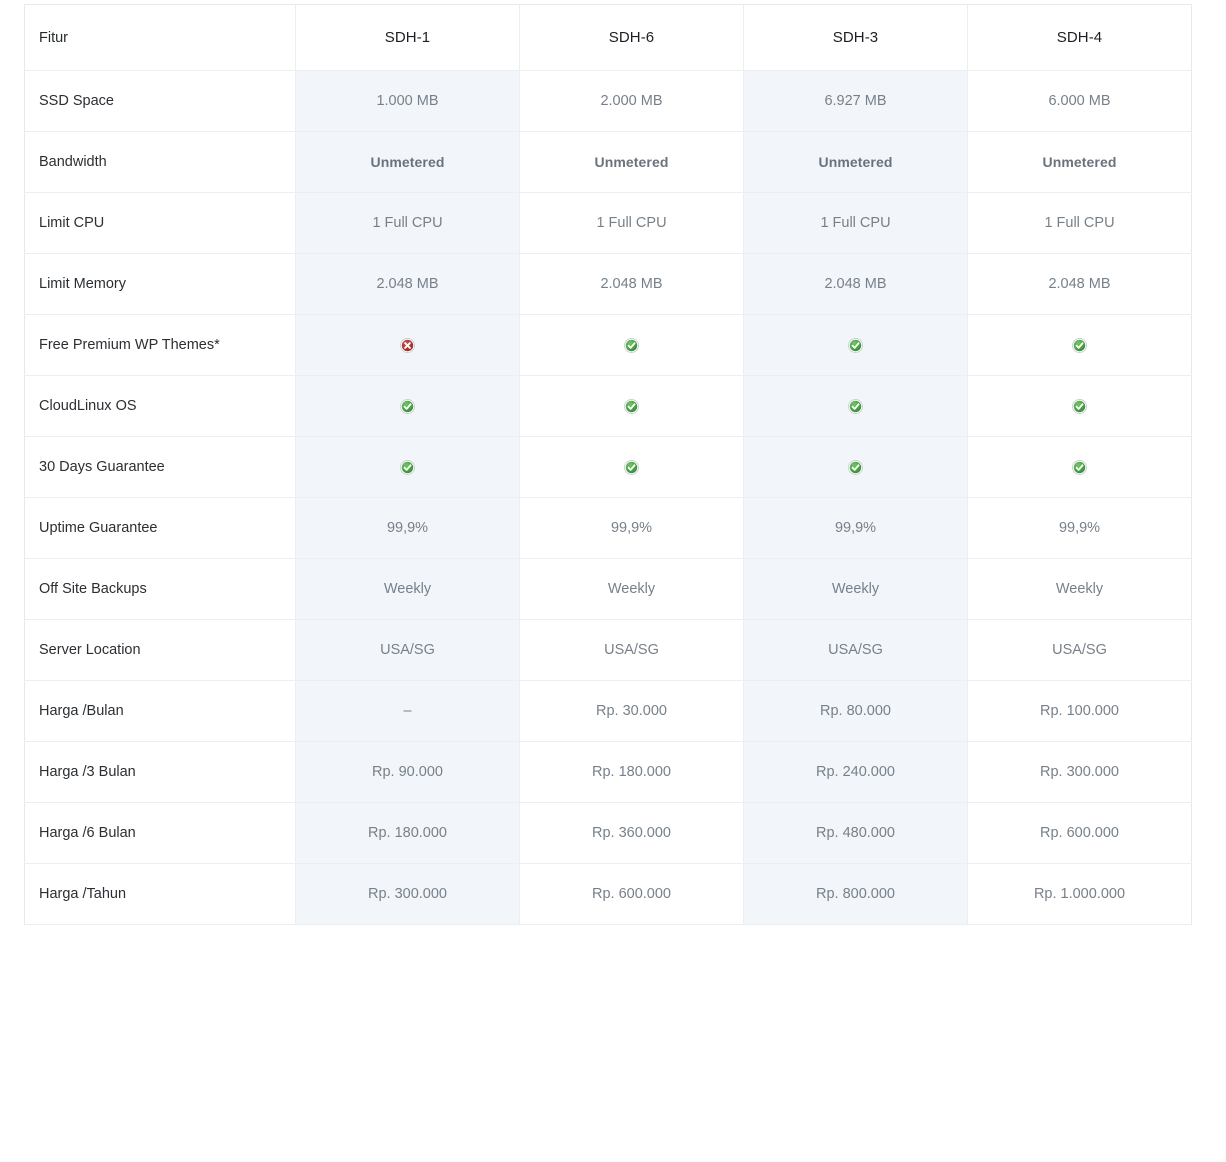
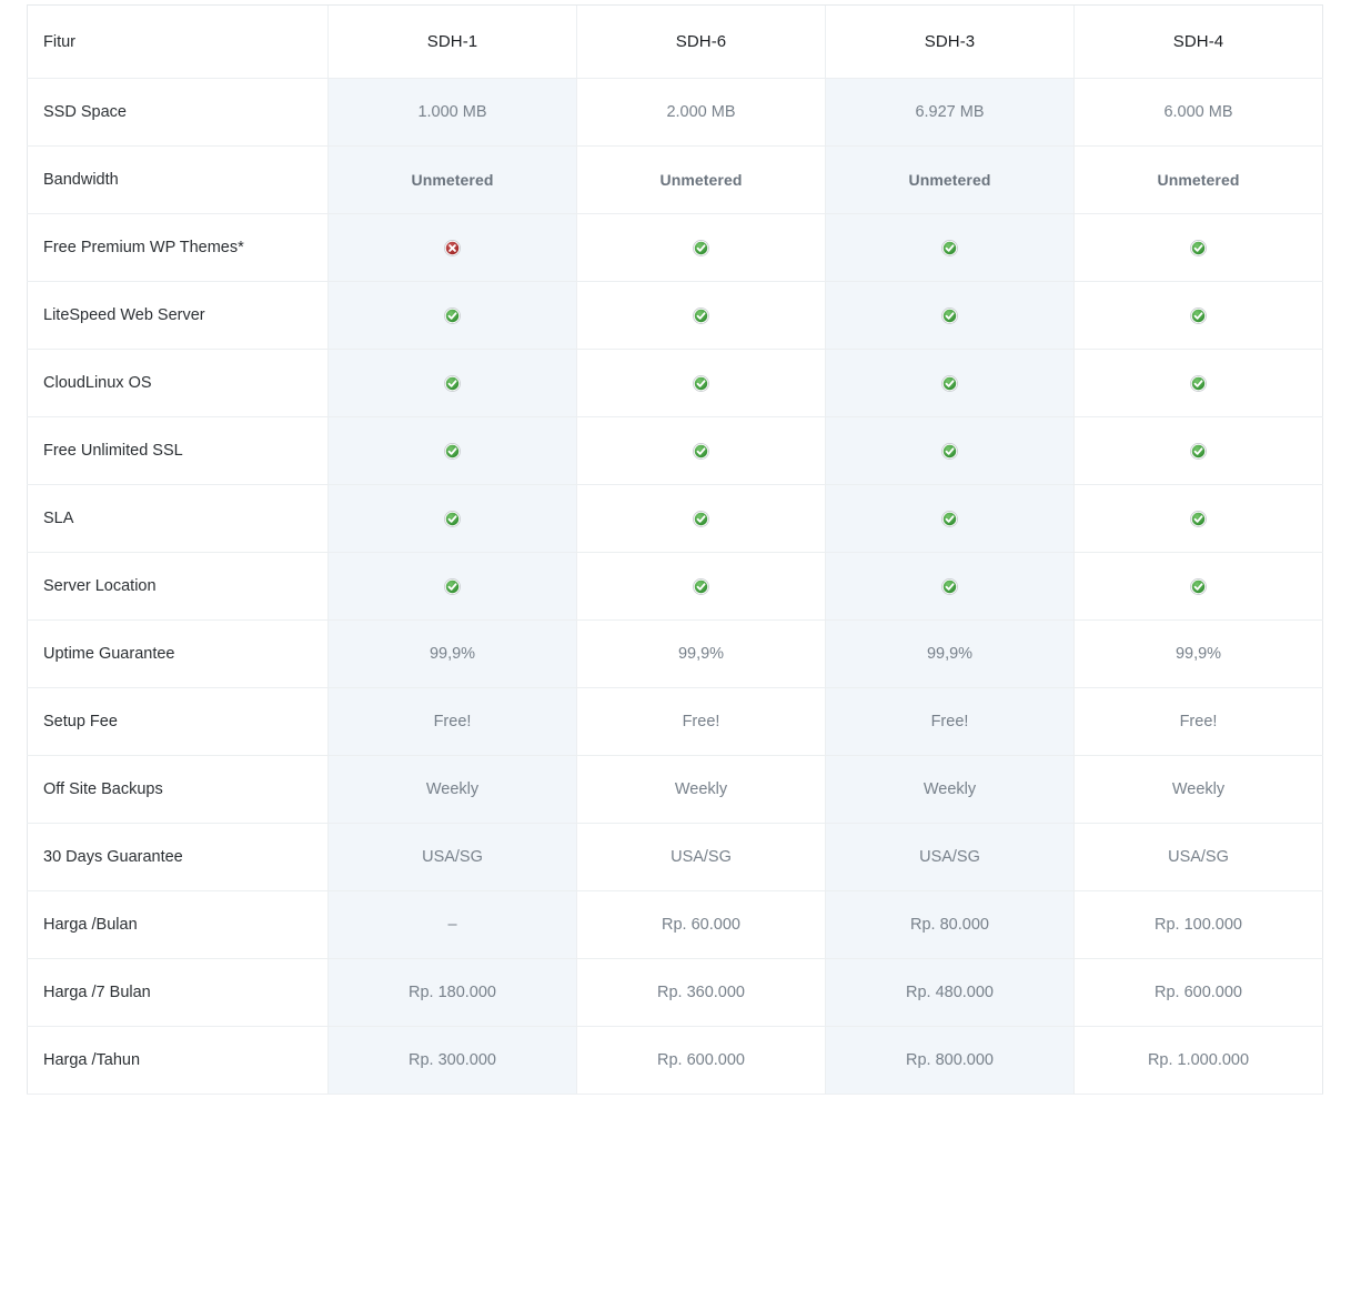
  Fitur	SDH-1	SDH-6	SDH-3	SDH-4
  SSD Space	1.000 MB	2.000 MB	6.927 MB	6.000 MB
  Bandwidth	Unmetered	Unmetered	Unmetered	Unmetered
- Limit CPU	1 Full CPU	1 Full CPU	1 Full CPU	1 Full CPU
- Limit Memory	2.048 MB	2.048 MB	2.048 MB	2.048 MB
  Free Premium WP Themes*
+ LiteSpeed Web Server
  CloudLinux OS
+ Free Unlimited SSL
+ SLA
- 30 Days Guarantee
+ Server Location
  Uptime Guarantee	99,9%	99,9%	99,9%	99,9%
+ Setup Fee	Free!	Free!	Free!	Free!
  Off Site Backups	Weekly	Weekly	Weekly	Weekly
- Server Location	USA/SG	USA/SG	USA/SG	USA/SG
+ 30 Days Guarantee	USA/SG	USA/SG	USA/SG	USA/SG
- Harga /Bulan	–	Rp. 30.000	Rp. 80.000	Rp. 100.000
+ Harga /Bulan	–	Rp. 60.000	Rp. 80.000	Rp. 100.000
- Harga /3 Bulan	Rp. 90.000	Rp. 180.000	Rp. 240.000	Rp. 300.000
- Harga /6 Bulan	Rp. 180.000	Rp. 360.000	Rp. 480.000	Rp. 600.000
+ Harga /7 Bulan	Rp. 180.000	Rp. 360.000	Rp. 480.000	Rp. 600.000
  Harga /Tahun	Rp. 300.000	Rp. 600.000	Rp. 800.000	Rp. 1.000.000
